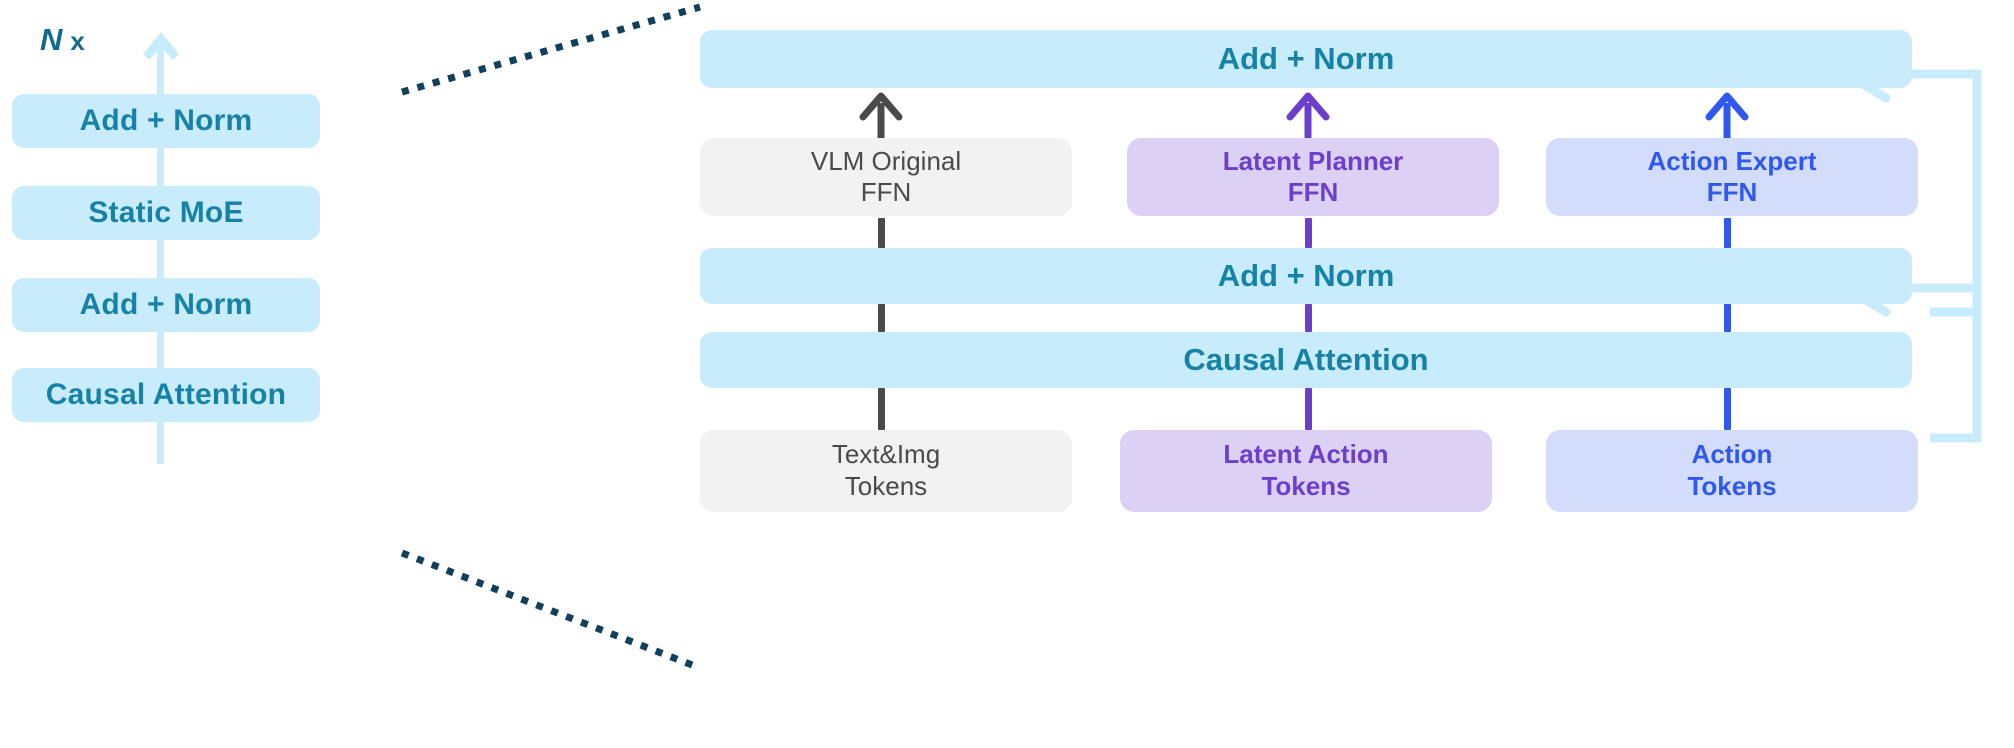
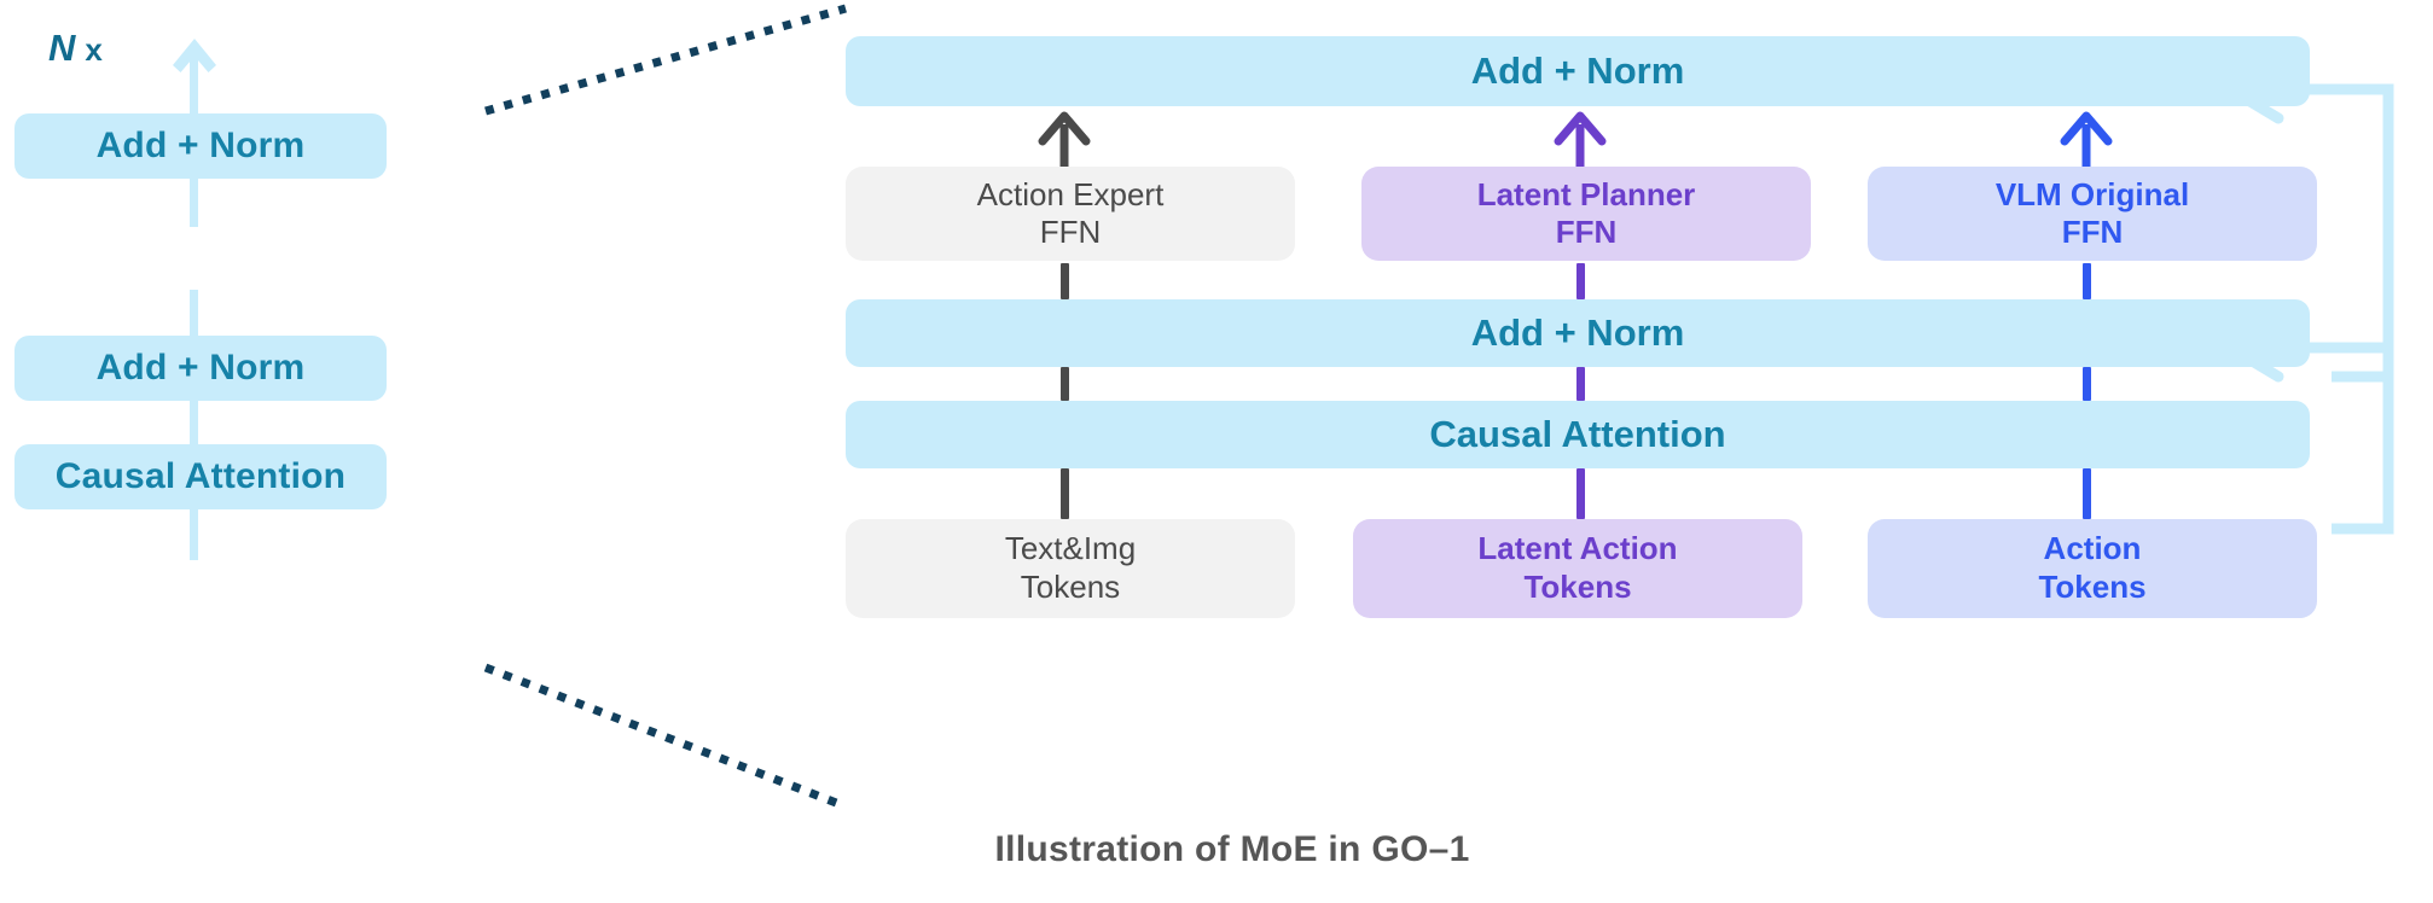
  N x
  Add + Norm
- Static MoE
  Add + Norm
  Causal Attention
  Add + Norm
- VLM Original
+ Action Expert
  FFN
  Latent Planner
  FFN
- Action Expert
+ VLM Original
  FFN
  Add + Norm
  Causal Attention
  Text&Img
  Tokens
  Latent Action
  Tokens
  Action
  Tokens
+ Illustration of MoE in GO–1
